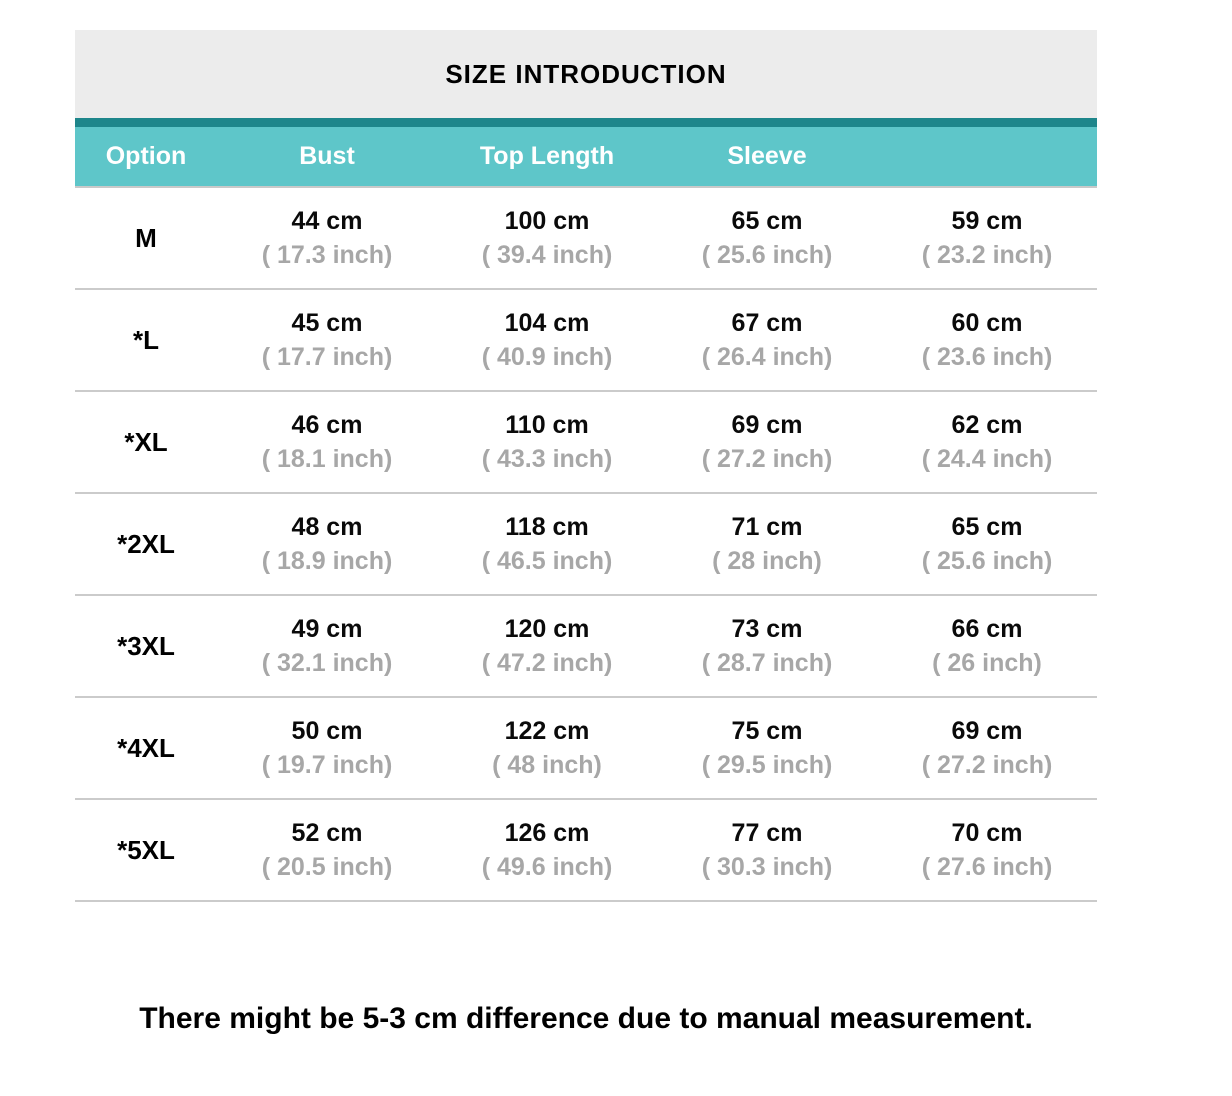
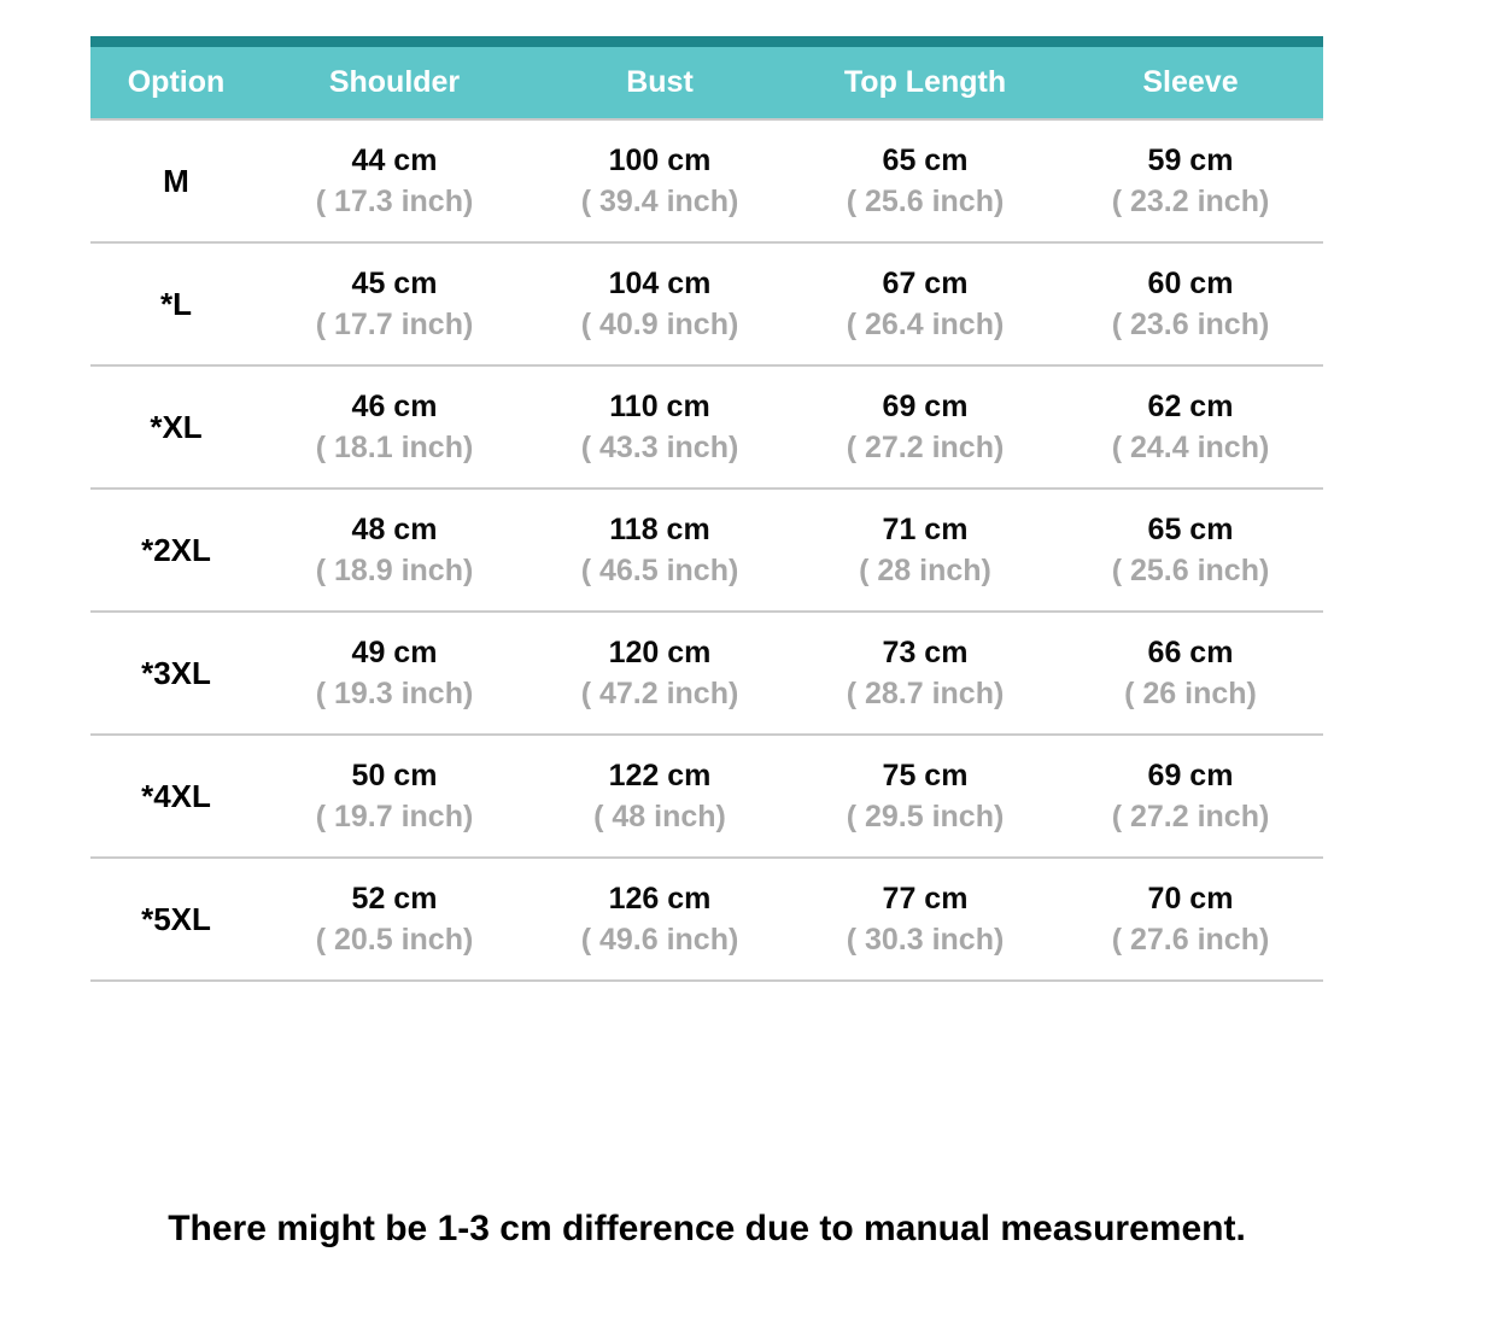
- SIZE INTRODUCTION
  Option
+ Shoulder
  Bust
  Top Length
  Sleeve
  M
  44 cm
  ( 17.3 inch)
  100 cm
  ( 39.4 inch)
  65 cm
  ( 25.6 inch)
  59 cm
  ( 23.2 inch)
  *L
  45 cm
  ( 17.7 inch)
  104 cm
  ( 40.9 inch)
  67 cm
  ( 26.4 inch)
  60 cm
  ( 23.6 inch)
  *XL
  46 cm
  ( 18.1 inch)
  110 cm
  ( 43.3 inch)
  69 cm
  ( 27.2 inch)
  62 cm
  ( 24.4 inch)
  *2XL
  48 cm
  ( 18.9 inch)
  118 cm
  ( 46.5 inch)
  71 cm
  ( 28 inch)
  65 cm
  ( 25.6 inch)
  *3XL
  49 cm
- ( 32.1 inch)
+ ( 19.3 inch)
  120 cm
  ( 47.2 inch)
  73 cm
  ( 28.7 inch)
  66 cm
  ( 26 inch)
  *4XL
  50 cm
  ( 19.7 inch)
  122 cm
  ( 48 inch)
  75 cm
  ( 29.5 inch)
  69 cm
  ( 27.2 inch)
  *5XL
  52 cm
  ( 20.5 inch)
  126 cm
  ( 49.6 inch)
  77 cm
  ( 30.3 inch)
  70 cm
  ( 27.6 inch)
- There might be 5-3 cm difference due to manual measurement.
+ There might be 1-3 cm difference due to manual measurement.
